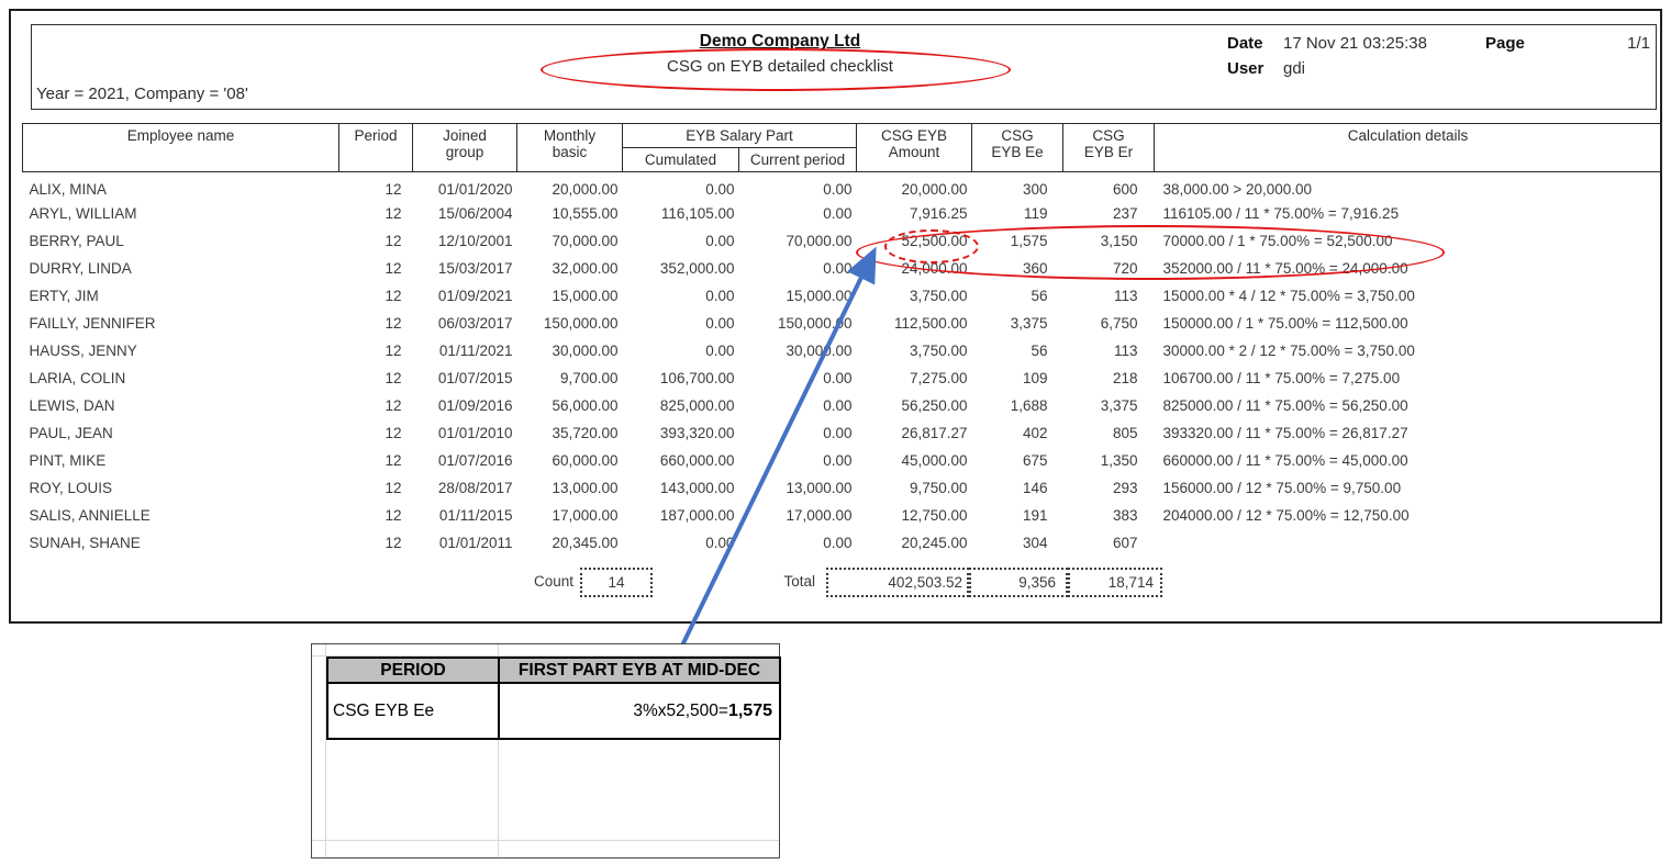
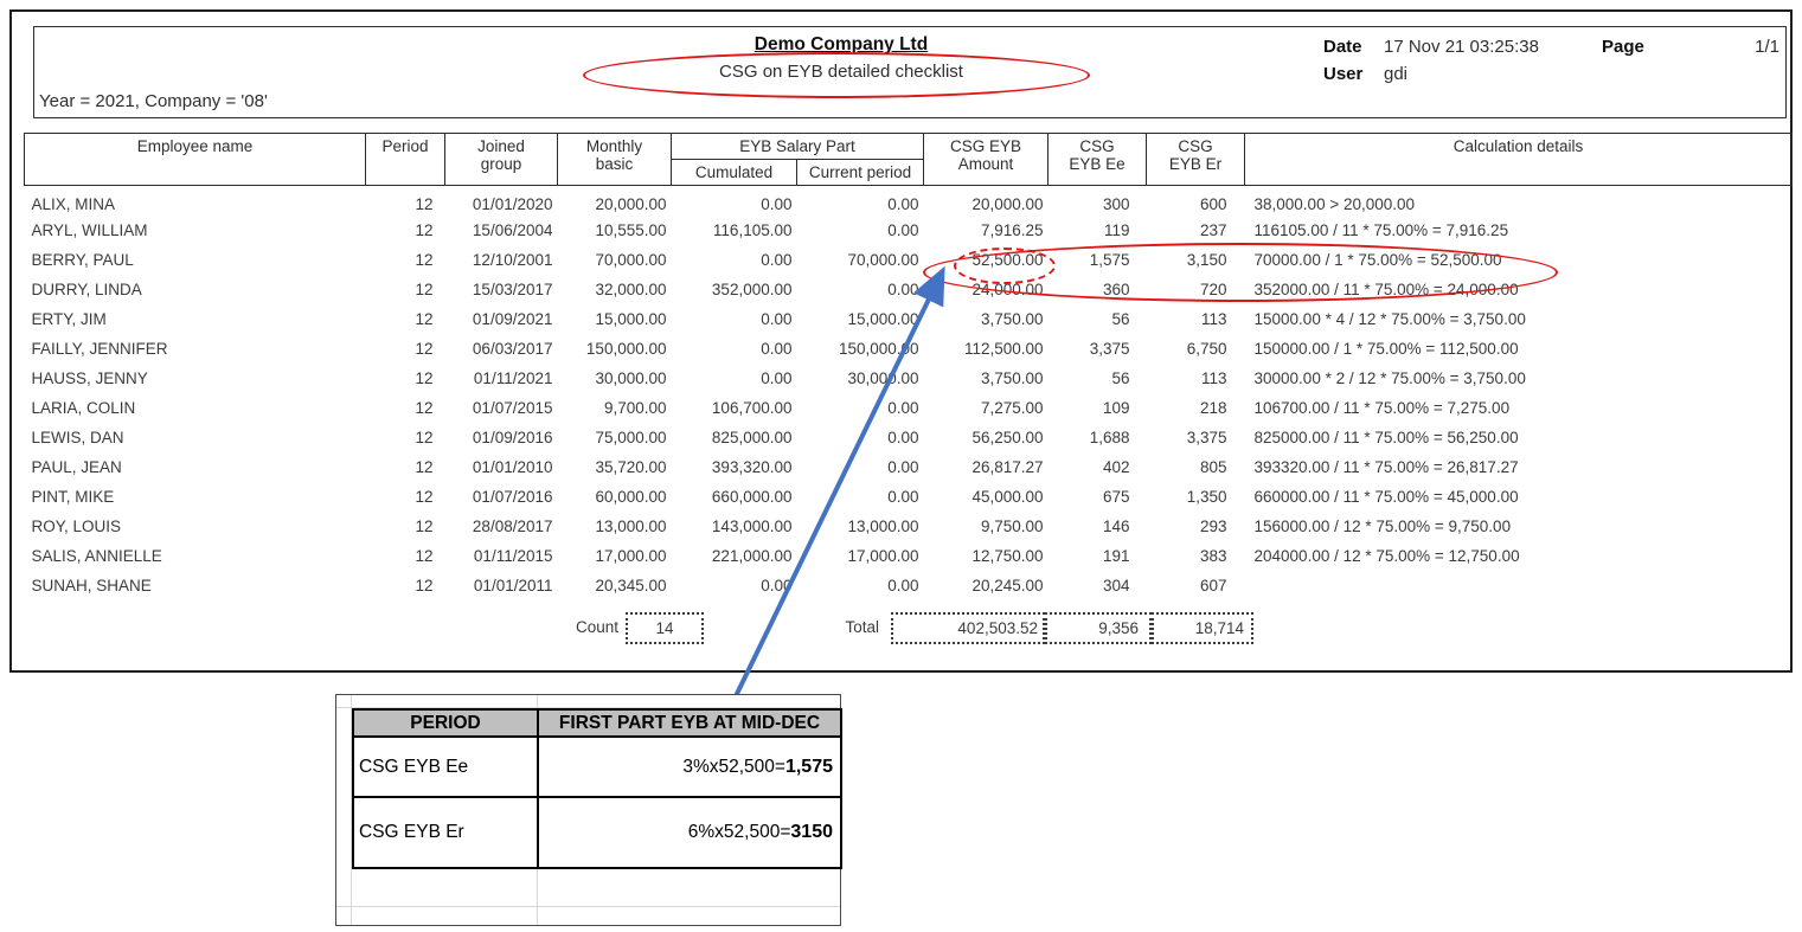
  Demo Company Ltd
  CSG on EYB detailed checklist
  Date
  17 Nov 21 03:25:38
  Page
  1/1
  User
  gdi
  Year = 2021, Company = '08'
  Employee name	Period	Joined group	Monthly basic	EYB Salary Part	CSG EYB Amount	CSG EYB Ee	CSG EYB Er	Calculation details
  Cumulated	Current period
  ALIX, MINA	12	01/01/2020	20,000.00	0.00	0.00	20,000.00	300	600	38,000.00 > 20,000.00
  ARYL, WILLIAM	12	15/06/2004	10,555.00	116,105.00	0.00	7,916.25	119	237	116105.00 / 11 * 75.00% = 7,916.25
  BERRY, PAUL	12	12/10/2001	70,000.00	0.00	70,000.00	52,500.00	1,575	3,150	70000.00 / 1 * 75.00% = 52,500.00
  DURRY, LINDA	12	15/03/2017	32,000.00	352,000.00	0.00	24,000.00	360	720	352000.00 / 11 * 75.00% = 24,000.00
  ERTY, JIM	12	01/09/2021	15,000.00	0.00	15,000.00	3,750.00	56	113	15000.00 * 4 / 12 * 75.00% = 3,750.00
  FAILLY, JENNIFER	12	06/03/2017	150,000.00	0.00	150,000.0	112,500.00	3,375	6,750	150000.00 / 1 * 75.00% = 112,500.00
  HAUSS, JENNY	12	01/11/2021	30,000.00	0.00	30,00.00	3,750.00	56	113	30000.00 * 2 / 12 * 75.00% = 3,750.00
  LARIA, COLIN	12	01/07/2015	9,700.00	106,700.00	0.00	7,275.00	109	218	106700.00 / 11 * 75.00% = 7,275.00
- LEWIS, DAN	12	01/09/2016	56,000.00	825,000.00	0.00	56,250.00	1,688	3,375	825000.00 / 11 * 75.00% = 56,250.00
+ LEWIS, DAN	12	01/09/2016	75,000.00	825,000.00	0.00	56,250.00	1,688	3,375	825000.00 / 11 * 75.00% = 56,250.00
  PAUL, JEAN	12	01/01/2010	35,720.00	393,320.00	0.00	26,817.27	402	805	393320.00 / 11 * 75.00% = 26,817.27
  PINT, MIKE	12	01/07/2016	60,000.00	660,000.00	0.00	45,000.00	675	1,350	660000.00 / 11 * 75.00% = 45,000.00
  ROY, LOUIS	12	28/08/2017	13,000.00	143,000.00	13,000.00	9,750.00	146	293	156000.00 / 12 * 75.00% = 9,750.00
- SALIS, ANNIELLE	12	01/11/2015	17,000.00	187,000.00	17,000.00	12,750.00	191	383	204000.00 / 12 * 75.00% = 12,750.00
+ SALIS, ANNIELLE	12	01/11/2015	17,000.00	221,000.00	17,000.00	12,750.00	191	383	204000.00 / 12 * 75.00% = 12,750.00
  SUNAH, SHANE	12	01/01/2011	20,345.00	0.0	0.00	20,245.00	304	607
  Count
  14
  Total
  402,503.52
  9,356
  18,714
  PERIOD	FIRST PART EYB AT MID-DEC
  CSG EYB Ee	3%x52,500=1,575
+ CSG EYB Er	6%x52,500=3150
